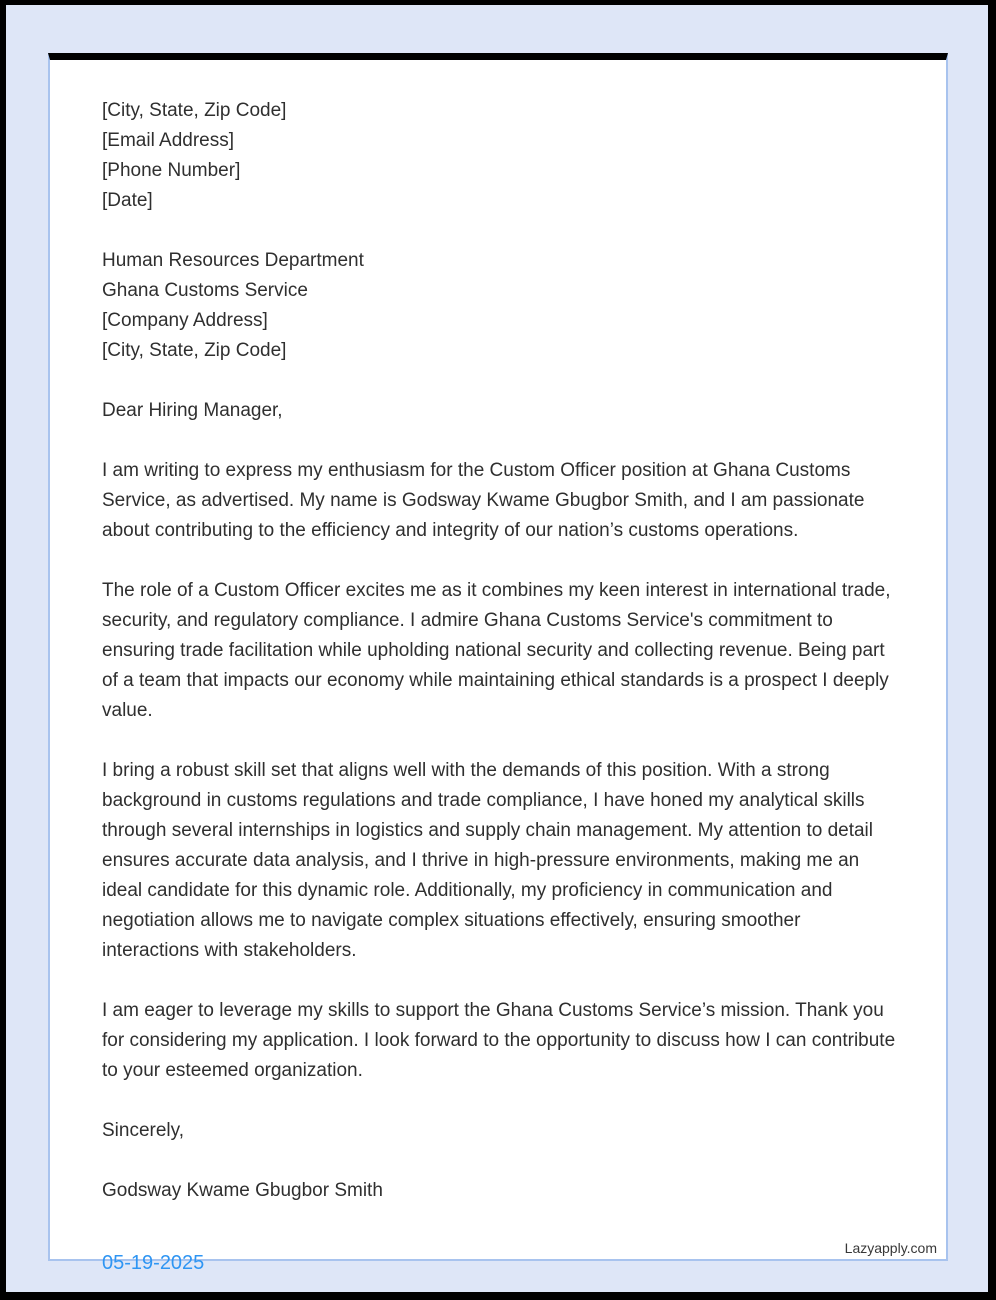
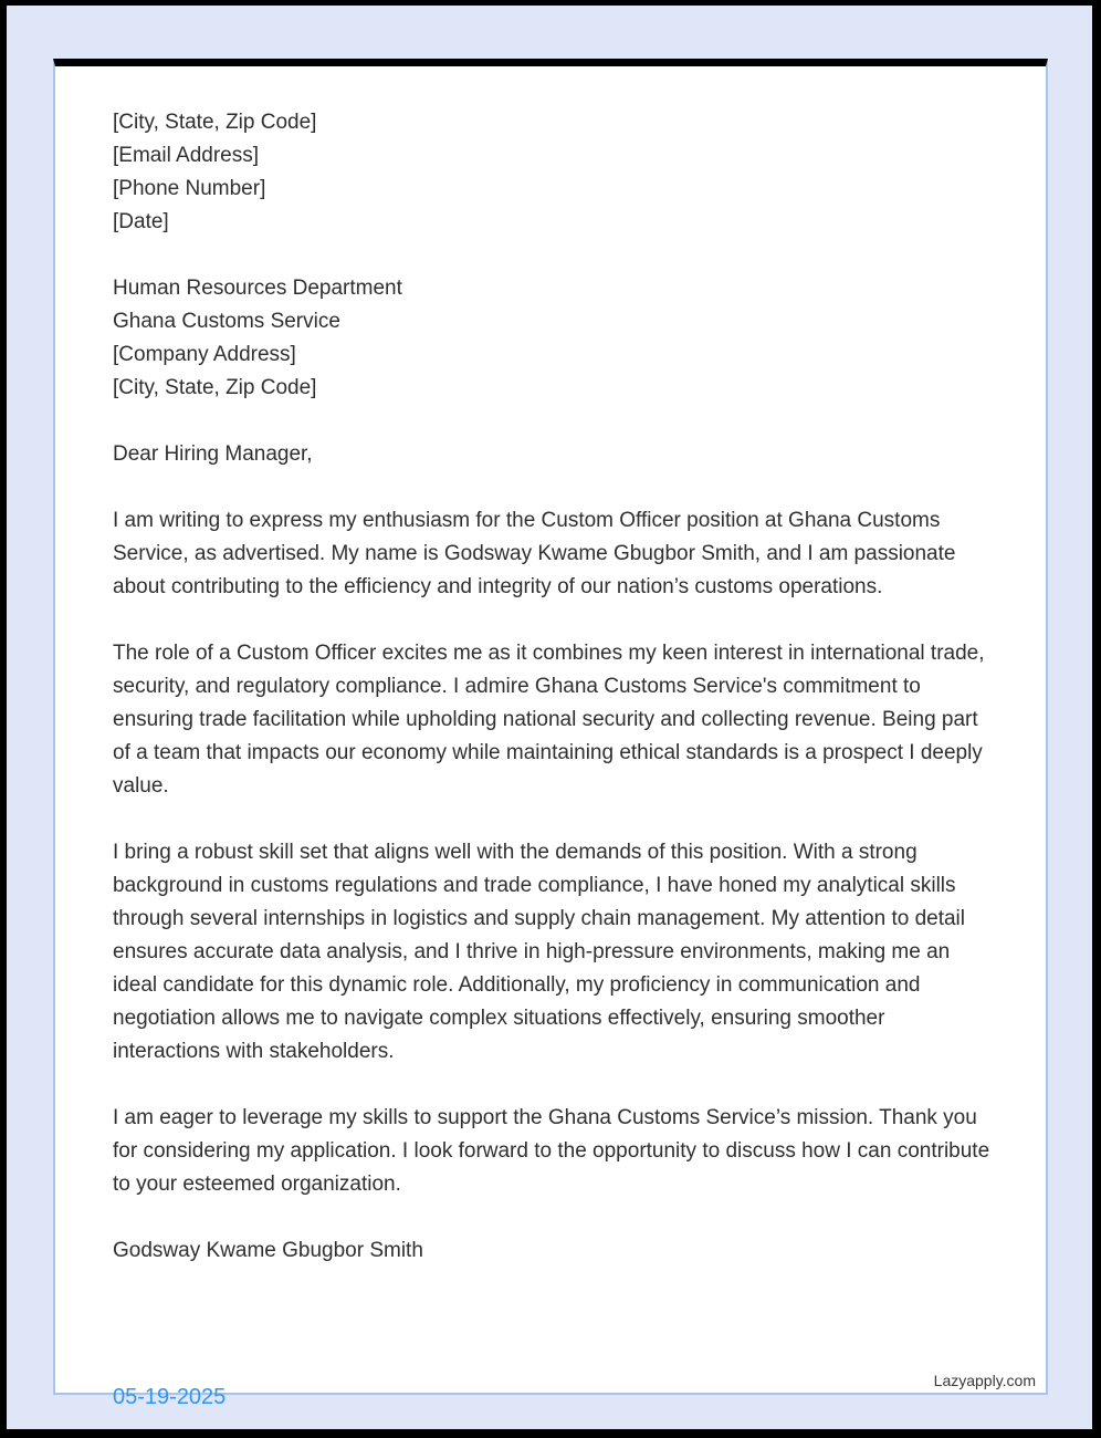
  [City, State, Zip Code]
  [Email Address]
  [Phone Number]
  [Date]
  Human Resources Department
  Ghana Customs Service
  [Company Address]
  [City, State, Zip Code]
  Dear Hiring Manager,
  I am writing to express my enthusiasm for the Custom Officer position at Ghana Customs Service, as advertised. My name is Godsway Kwame Gbugbor Smith, and I am passionate about contributing to the efficiency and integrity of our nation’s customs operations.
  The role of a Custom Officer excites me as it combines my keen interest in international trade, security, and regulatory compliance. I admire Ghana Customs Service's commitment to ensuring trade facilitation while upholding national security and collecting revenue. Being part of a team that impacts our economy while maintaining ethical standards is a prospect I deeply value.
  I bring a robust skill set that aligns well with the demands of this position. With a strong background in customs regulations and trade compliance, I have honed my analytical skills through several internships in logistics and supply chain management. My attention to detail ensures accurate data analysis, and I thrive in high-pressure environments, making me an ideal candidate for this dynamic role. Additionally, my proficiency in communication and negotiation allows me to navigate complex situations effectively, ensuring smoother interactions with stakeholders.
  I am eager to leverage my skills to support the Ghana Customs Service’s mission. Thank you for considering my application. I look forward to the opportunity to discuss how I can contribute to your esteemed organization.
- Sincerely,
  Godsway Kwame Gbugbor Smith
  Lazyapply.com
  05-19-2025
